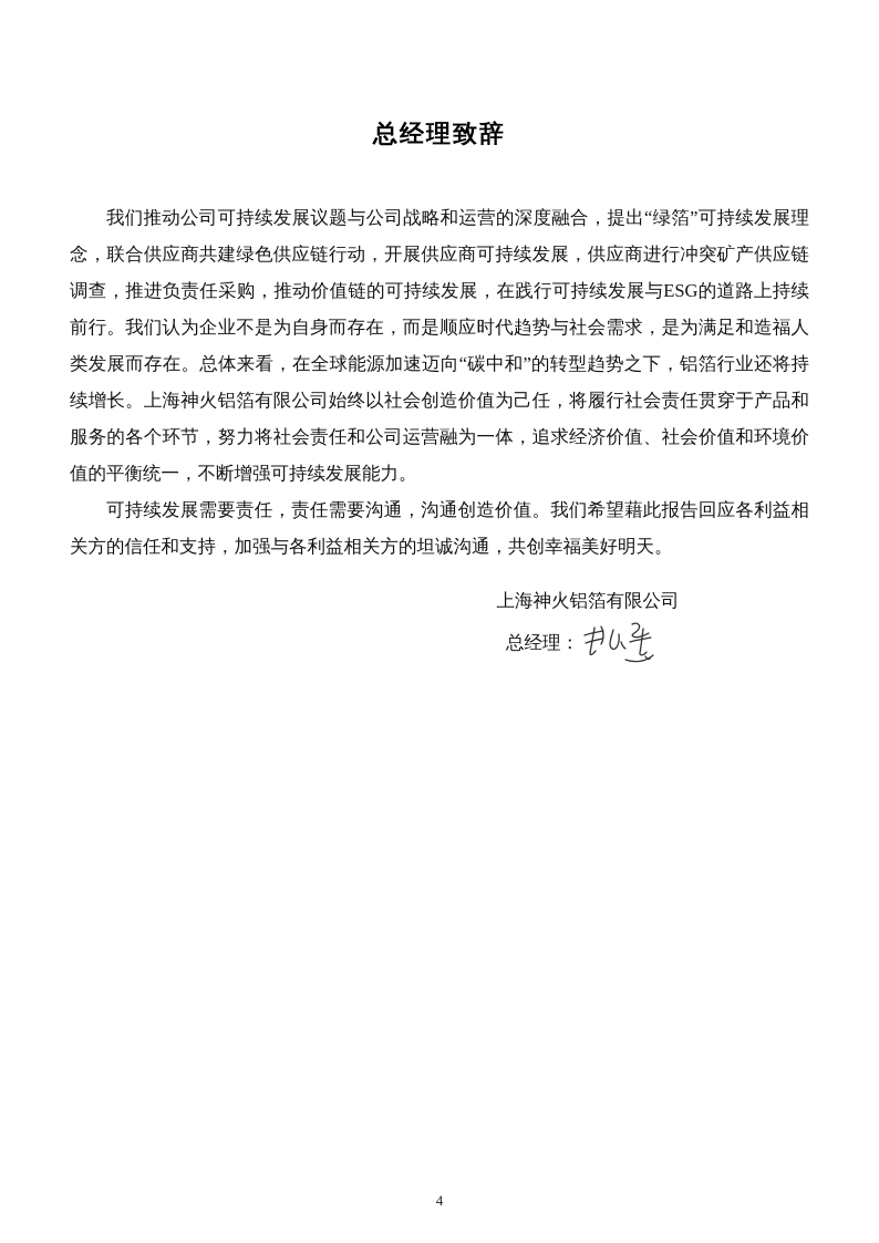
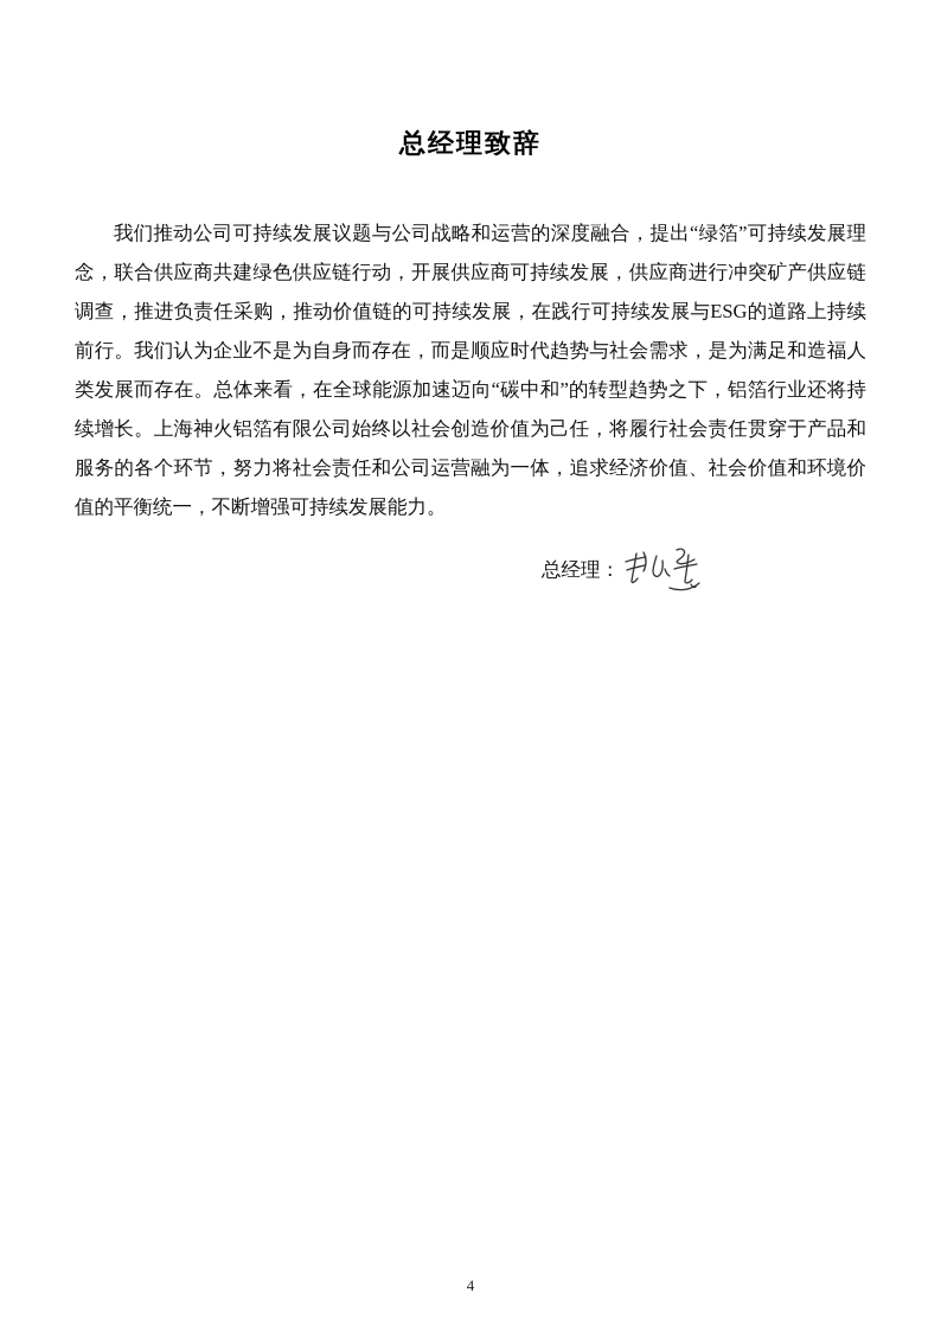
  总经理致辞
  我们推动公司可持续发展议题与公司战略和运营的深度融合，提出“绿箔”可持续发展理念，联合供应商共建绿色供应链行动，开展供应商可持续发展，供应商进行冲突矿产供应链调查，推进负责任采购，推动价值链的可持续发展，在践行可持续发展与ESG的道路上持续前行。我们认为企业不是为自身而存在，而是顺应时代趋势与社会需求，是为满足和造福人类发展而存在。总体来看，在全球能源加速迈向“碳中和”的转型趋势之下，铝箔行业还将持续增长。上海神火铝箔有限公司始终以社会创造价值为己任，将履行社会责任贯穿于产品和服务的各个环节，努力将社会责任和公司运营融为一体，追求经济价值、社会价值和环境价值的平衡统一，不断增强可持续发展能力。
- 可持续发展需要责任，责任需要沟通，沟通创造价值。我们希望藉此报告回应各利益相关方的信任和支持，加强与各利益相关方的坦诚沟通，共创幸福美好明天。
- 上海神火铝箔有限公司
  总经理：
  4
